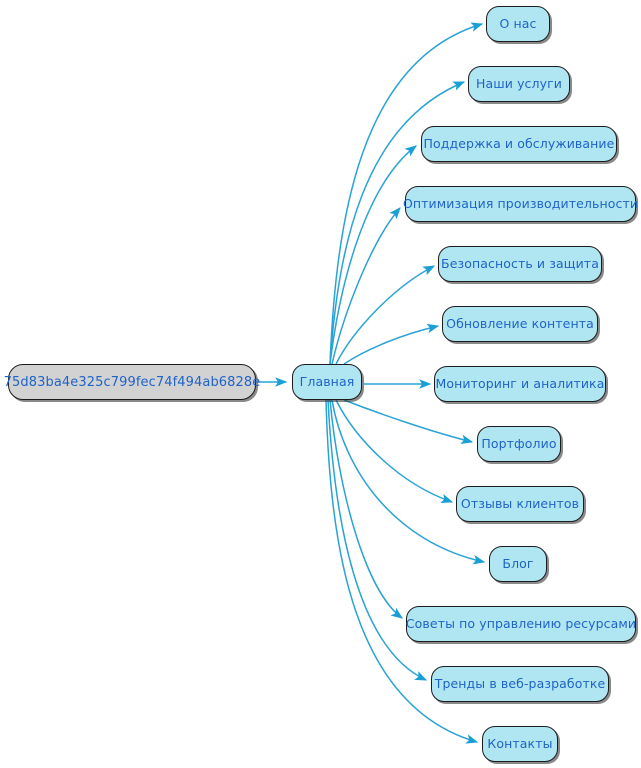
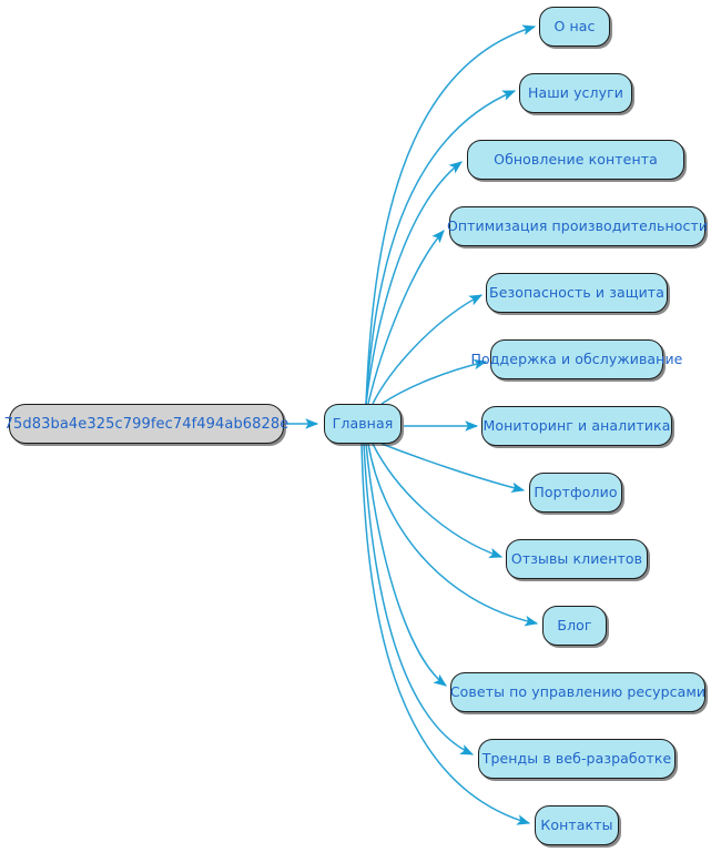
  75d83ba4e325c799fec74f494ab6828e
  Главная
  О нас
  Наши услуги
- Поддержка и обслуживание
+ Обновление контента
  Оптимизация производительности
  Безопасность и защита
- Обновление контента
+ Поддержка и обслуживание
  Мониторинг и аналитика
  Портфолио
  Отзывы клиентов
  Блог
  Советы по управлению ресурсами
  Тренды в веб-разработке
  Контакты
